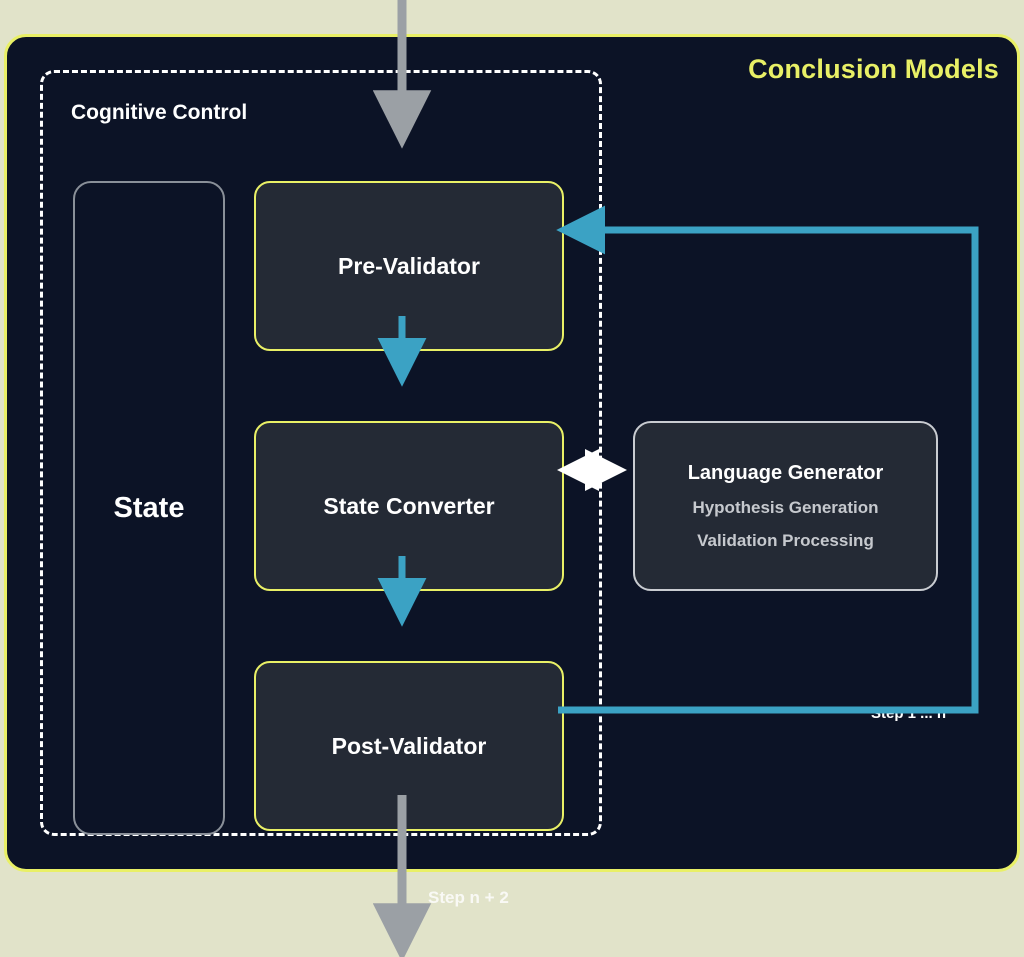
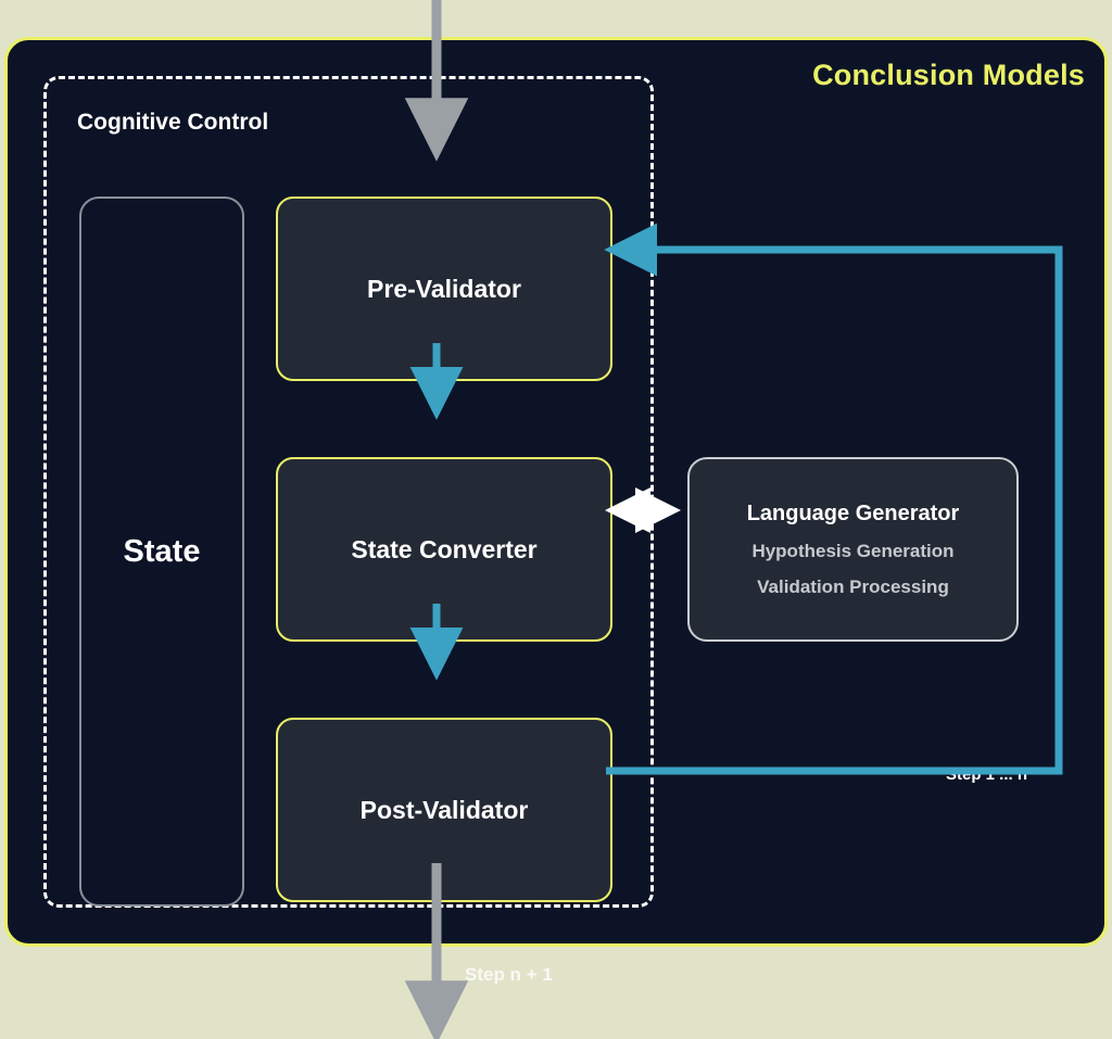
  Conclusion Models
  Cognitive Control
  State
  Pre-Validator
  State Converter
  Post-Validator
  Language Generator
  Hypothesis Generation
  Validation Processing
- Step n + 2
+ Step n + 1
